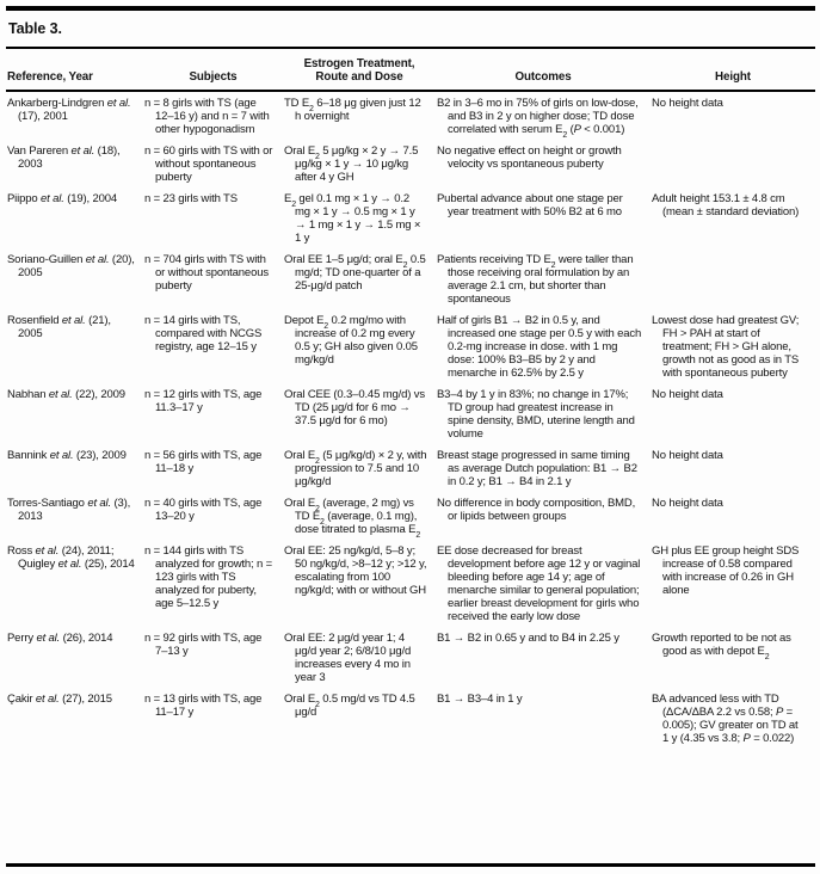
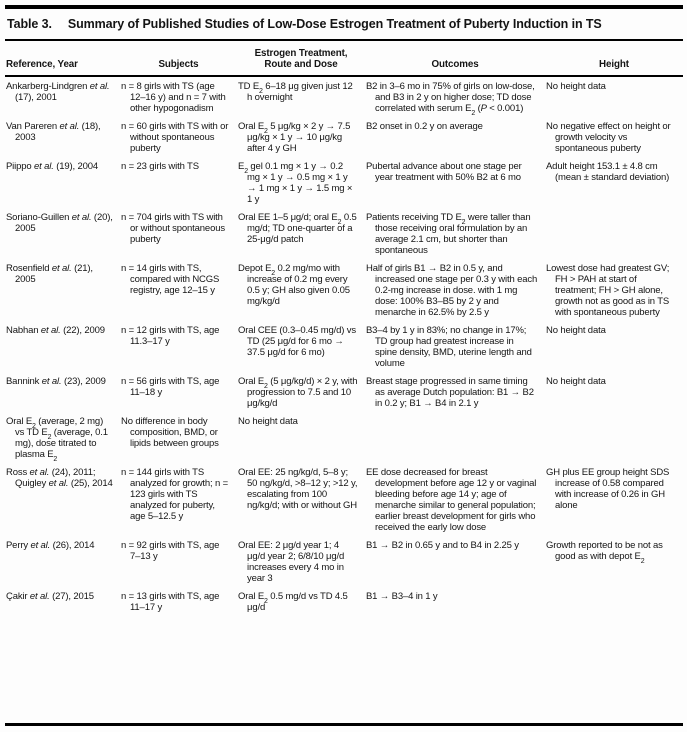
  Table 3.
+ Summary of Published Studies of Low-Dose Estrogen Treatment of Puberty Induction in TS
  Reference, Year
  Subjects
  Estrogen Treatment,
  Route and Dose
  Outcomes
  Height
  Ankarberg-Lindgren et al. (17), 2001
  n = 8 girls with TS (age 12–16 y) and n = 7 with other hypogonadism
  TD E 6–18 μg given just 12 h overnight
  B2 in 3–6 mo in 75% of girls on low-dose, and B3 in 2 y on higher dose; TD dose correlated with serum E (P < 0.001)
  No height data
  Van Pareren et al. (18), 2003
  n = 60 girls with TS with or without spontaneous puberty
  Oral E 5 μg/kg × 2 y → 7.5 μg/kg × 1 y → 10 μg/kg after 4 y GH
+ B2 onset in 0.2 y on average
  No negative effect on height or growth velocity vs spontaneous puberty
  Piippo et al. (19), 2004
  n = 23 girls with TS
  E gel 0.1 mg × 1 y → 0.2 mg × 1 y → 0.5 mg × 1 y → 1 mg × 1 y → 1.5 mg × 1 y
  Pubertal advance about one stage per year treatment with 50% B2 at 6 mo
  Adult height 153.1 ± 4.8 cm (mean ± standard deviation)
  Soriano-Guillen et al. (20), 2005
  n = 704 girls with TS with or without spontaneous puberty
  Oral EE 1–5 μg/d; oral E 0.5 mg/d; TD one-quarter of a 25-μg/d patch
  Patients receiving TD E were taller than those receiving oral formulation by an average 2.1 cm, but shorter than spontaneous
  Rosenfield et al. (21), 2005
  n = 14 girls with TS, compared with NCGS registry, age 12–15 y
  Depot E 0.2 mg/mo with increase of 0.2 mg every 0.5 y; GH also given 0.05 mg/kg/d
- Half of girls B1 → B2 in 0.5 y, and increased one stage per 0.5 y with each 0.2-mg increase in dose. with 1 mg dose: 100% B3–B5 by 2 y and menarche in 62.5% by 2.5 y
+ Half of girls B1 → B2 in 0.5 y, and increased one stage per 0.3 y with each 0.2-mg increase in dose. with 1 mg dose: 100% B3–B5 by 2 y and menarche in 62.5% by 2.5 y
  Lowest dose had greatest GV; FH > PAH at start of treatment; FH > GH alone, growth not as good as in TS with spontaneous puberty
  Nabhan et al. (22), 2009
  n = 12 girls with TS, age 11.3–17 y
  Oral CEE (0.3–0.45 mg/d) vs TD (25 μg/d for 6 mo → 37.5 μg/d for 6 mo)
  B3–4 by 1 y in 83%; no change in 17%; TD group had greatest increase in spine density, BMD, uterine length and volume
  No height data
  Bannink et al. (23), 2009
  n = 56 girls with TS, age 11–18 y
  Oral E (5 μg/kg/d) × 2 y, with progression to 7.5 and 10 μg/kg/d
  Breast stage progressed in same timing as average Dutch population: B1 → B2 in 0.2 y; B1 → B4 in 2.1 y
  No height data
- Torres-Santiago et al. (3), 2013
- n = 40 girls with TS, age 13–20 y
  Oral E (average, 2 mg) vs TD E (average, 0.1 mg), dose titrated to plasma E
  No difference in body composition, BMD, or lipids between groups
  No height data
  Ross et al. (24), 2011; Quigley et al. (25), 2014
  n = 144 girls with TS analyzed for growth; n = 123 girls with TS analyzed for puberty, age 5–12.5 y
  Oral EE: 25 ng/kg/d, 5–8 y; 50 ng/kg/d, >8–12 y; >12 y, escalating from 100 ng/kg/d; with or without GH
  EE dose decreased for breast development before age 12 y or vaginal bleeding before age 14 y; age of menarche similar to general population; earlier breast development for girls who received the early low dose
  GH plus EE group height SDS increase of 0.58 compared with increase of 0.26 in GH alone
  Perry et al. (26), 2014
  n = 92 girls with TS, age 7–13 y
  Oral EE: 2 μg/d year 1; 4 μg/d year 2; 6/8/10 μg/d increases every 4 mo in year 3
  B1 → B2 in 0.65 y and to B4 in 2.25 y
  Growth reported to be not as good as with depot E
  Çakir et al. (27), 2015
  n = 13 girls with TS, age 11–17 y
  Oral E 0.5 mg/d vs TD 4.5 μg/d
  B1 → B3–4 in 1 y
- BA advanced less with TD (ΔCA/ΔBA 2.2 vs 0.58; P = 0.005); GV greater on TD at 1 y (4.35 vs 3.8; P = 0.022)
